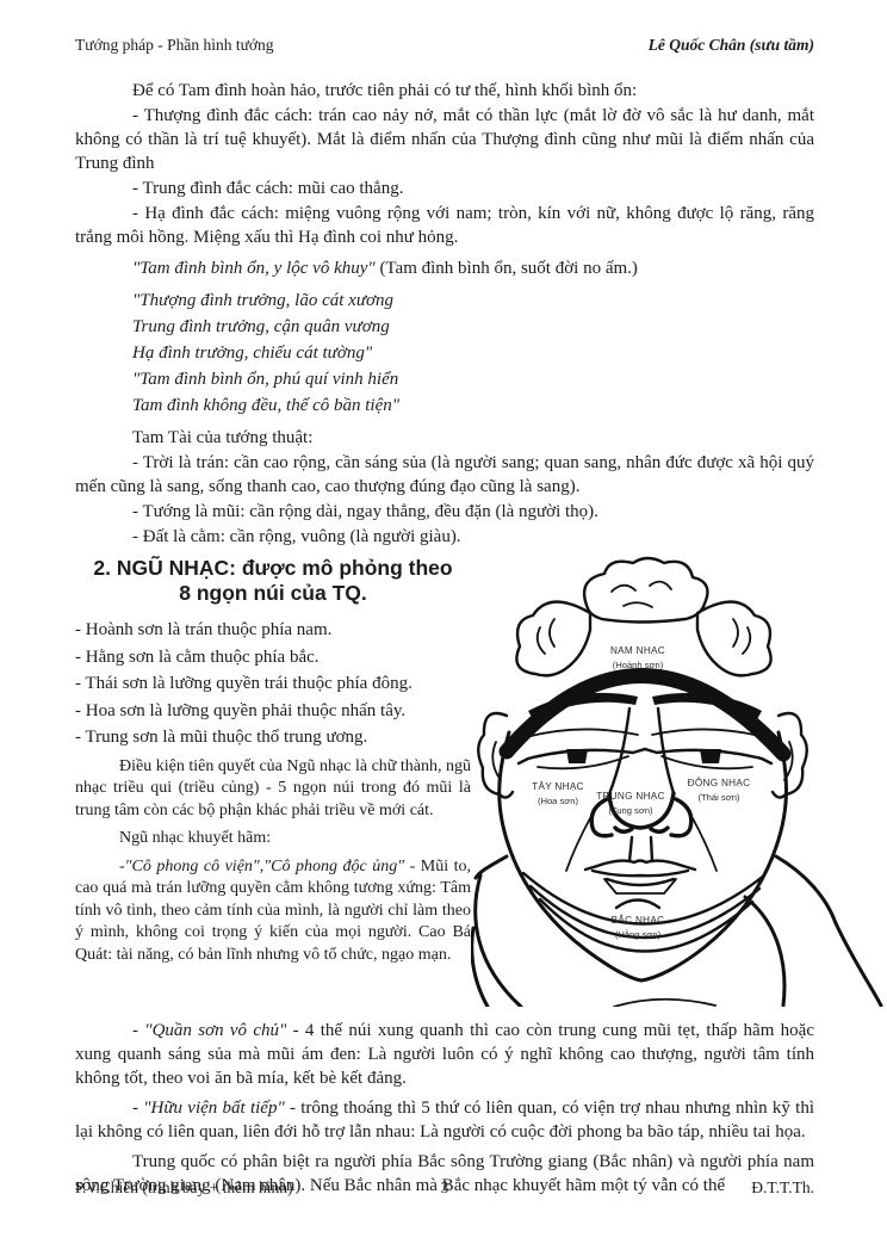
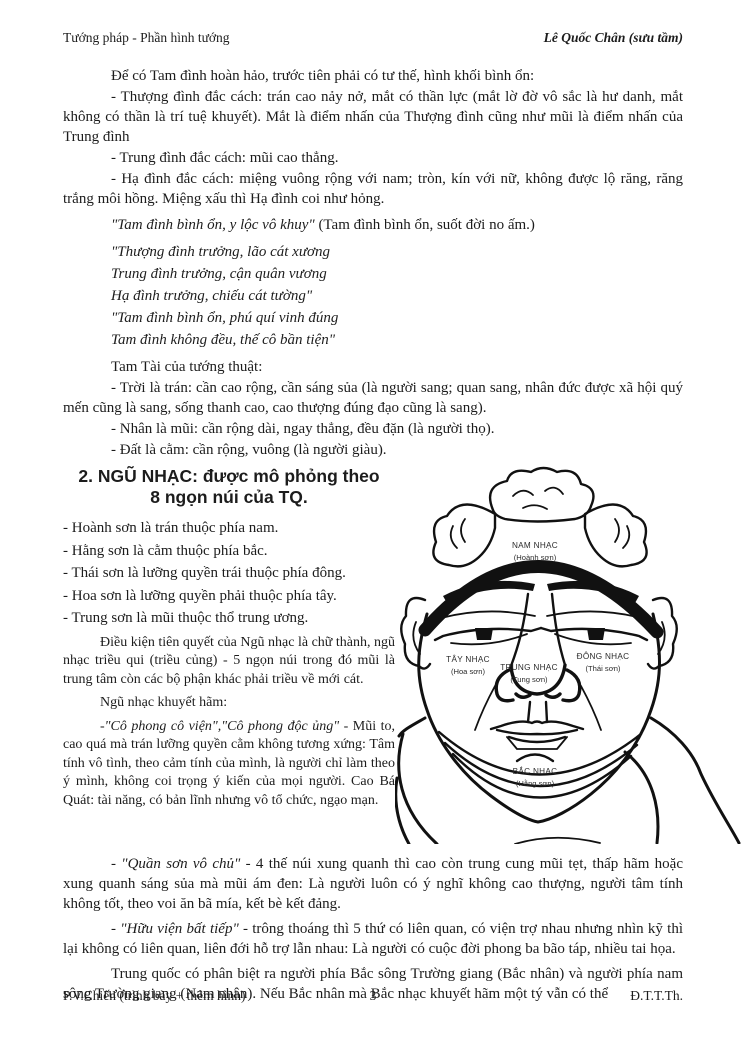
  Tướng pháp - Phần hình tướng
  Lê Quốc Chân (sưu tầm)
  Để có Tam đình hoàn hảo, trước tiên phải có tư thế, hình khối bình ổn:
  - Thượng đình đắc cách: trán cao nảy nở, mắt có thần lực (mắt lờ đờ vô sắc là hư danh, mắt không có thần là trí tuệ khuyết). Mắt là điểm nhấn của Thượng đình cũng như mũi là điểm nhấn của Trung đình
  - Trung đình đắc cách: mũi cao thẳng.
  - Hạ đình đắc cách: miệng vuông rộng với nam; tròn, kín với nữ, không được lộ răng, răng trắng môi hồng. Miệng xấu thì Hạ đình coi như hỏng.
  "Tam đình bình ổn, y lộc vô khuy" (Tam đình bình ổn, suốt đời no ấm.)
  "Thượng đình trưởng, lão cát xương
  Trung đình trưởng, cận quân vương
  Hạ đình trưởng, chiếu cát tường"
- "Tam đình bình ổn, phú quí vinh hiển
+ "Tam đình bình ổn, phú quí vinh đúng
  Tam đình không đều, thế cô bần tiện"
  Tam Tài của tướng thuật:
  - Trời là trán: cần cao rộng, cần sáng sủa (là người sang; quan sang, nhân đức được xã hội quý mến cũng là sang, sống thanh cao, cao thượng đúng đạo cũng là sang).
- - Tướng là mũi: cần rộng dài, ngay thẳng, đều đặn (là người thọ).
+ - Nhân là mũi: cần rộng dài, ngay thẳng, đều đặn (là người thọ).
  - Đất là cằm: cần rộng, vuông (là người giàu).
  2. NGŨ NHẠC: được mô phỏng theo 8 ngọn núi của TQ.
  - Hoành sơn là trán thuộc phía nam.
  - Hằng sơn là cằm thuộc phía bắc.
  - Thái sơn là lưỡng quyền trái thuộc phía đông.
- - Hoa sơn là lưỡng quyền phải thuộc nhấn tây.
+ - Hoa sơn là lưỡng quyền phải thuộc phía tây.
  - Trung sơn là mũi thuộc thổ trung ương.
  Điều kiện tiên quyết của Ngũ nhạc là chữ thành, ngũ nhạc triều qui (triều củng) - 5 ngọn núi trong đó mũi là trung tâm còn các bộ phận khác phải triều về mới cát.
  Ngũ nhạc khuyết hãm:
  -"Cô phong cô viện","Cô phong độc ủng" - Mũi to, cao quá mà trán lưỡng quyền cằm không tương xứng: Tâm tính vô tình, theo cảm tính của mình, là người chỉ làm theo ý mình, không coi trọng ý kiến của mọi người. Cao Bá Quát: tài năng, có bản lĩnh nhưng vô tổ chức, ngạo mạn.
  NAM NHẠC
  (Hoành sơn)
  TÂY NHẠC
  (Hoa sơn)
  TRUNG NHẠC
  (Tung sơn)
  ĐÔNG NHẠC
  (Thái sơn)
  BẮC NHẠC
  (Hằng sơn)
  - "Quần sơn vô chủ" - 4 thế núi xung quanh thì cao còn trung cung mũi tẹt, thấp hãm hoặc xung quanh sáng sủa mà mũi ám đen: Là người luôn có ý nghĩ không cao thượng, người tâm tính không tốt, theo voi ăn bã mía, kết bè kết đảng.
  - "Hữu viện bất tiếp" - trông thoáng thì 5 thứ có liên quan, có viện trợ nhau nhưng nhìn kỹ thì lại không có liên quan, liên đới hỗ trợ lẫn nhau: Là người có cuộc đời phong ba bão táp, nhiều tai họa.
  Trung quốc có phân biệt ra người phía Bắc sông Trường giang (Bắc nhân) và người phía nam sông Trường giang (Nam nhân). Nếu Bắc nhân mà Bắc nhạc khuyết hãm một tý vẫn có thể
  P.V.Chiến (trình bày + thêm hình)
  3
  Đ.T.T.Th.
